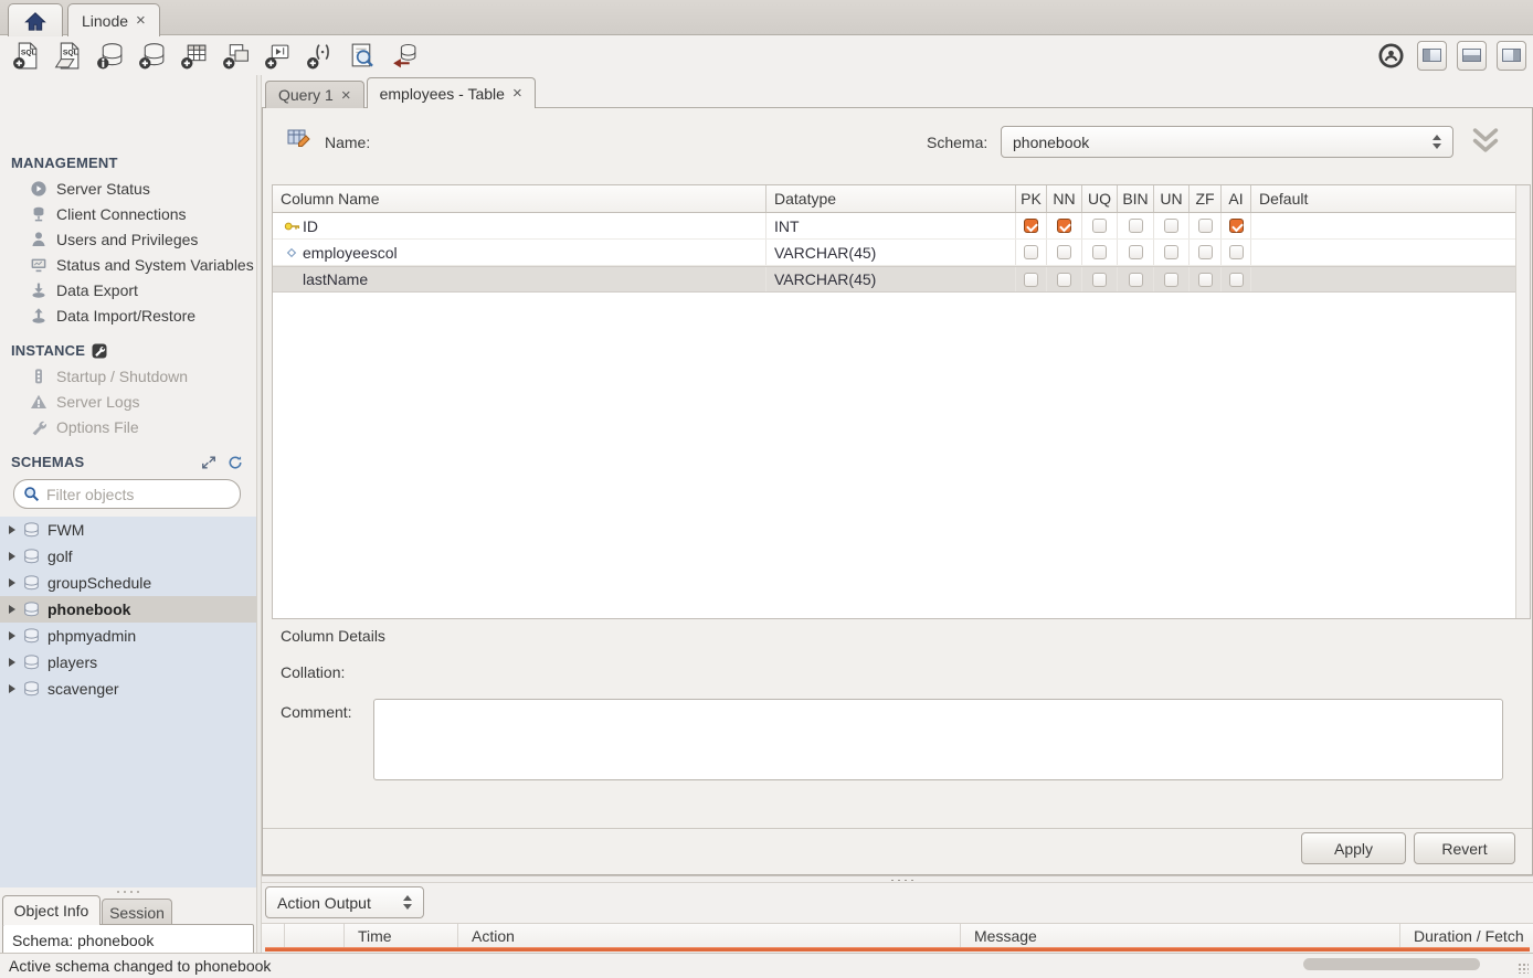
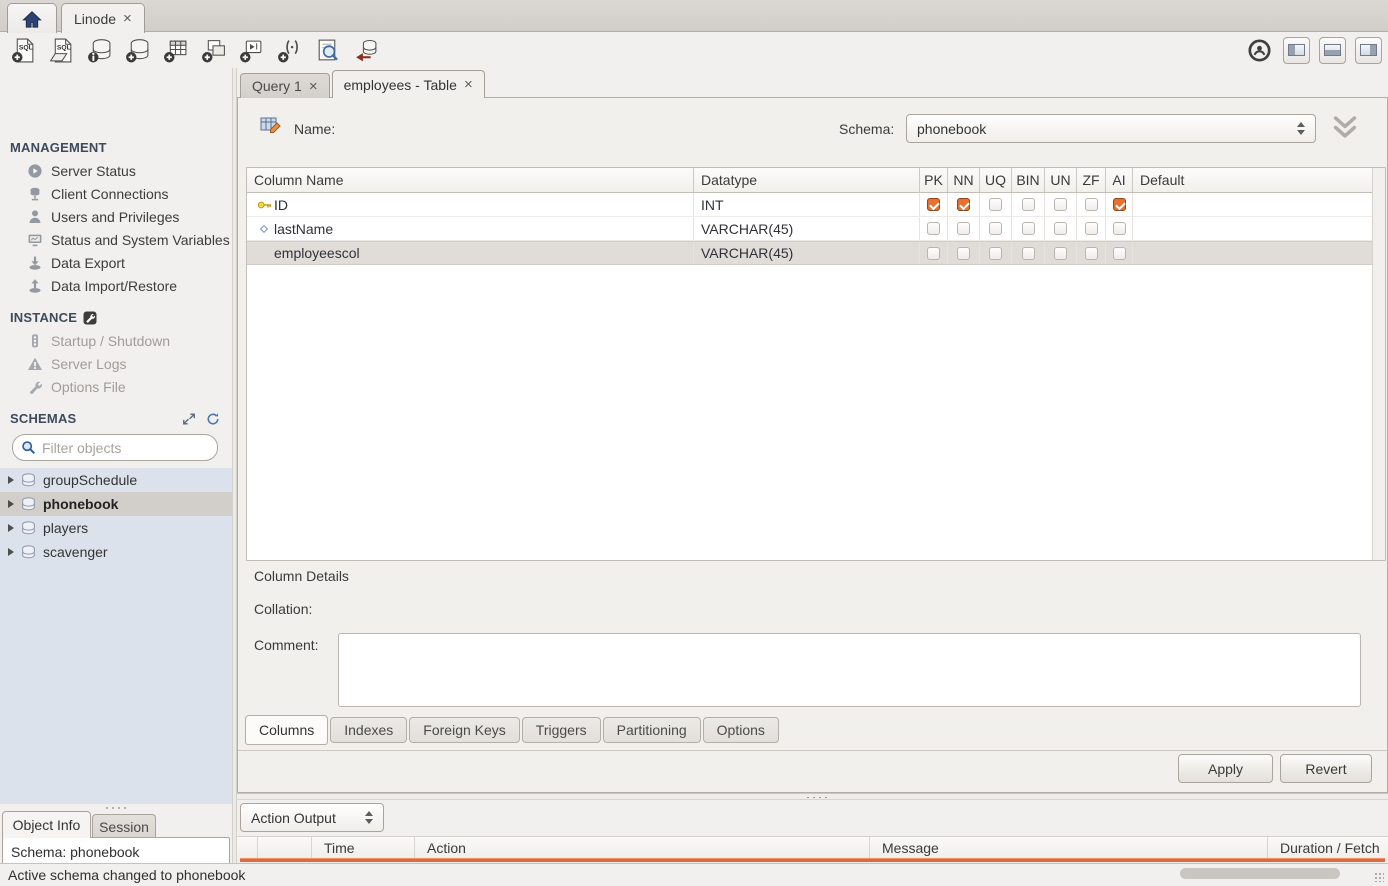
  Linode
  ×
  MANAGEMENT
  Server Status
  Client Connections
  Users and Privileges
  Status and System Variables
  Data Export
  Data Import/Restore
  INSTANCE
  Startup / Shutdown
  Server Logs
  Options File
  SCHEMAS
  Filter objects
- FWM
- golf
  groupSchedule
  phonebook
- phpmyadmin
  players
  scavenger
  Object Info
  Session
  Schema: phonebook
  Query 1
  ×
  employees - Table
  ×
  Name:
  Schema:
  phonebook
  Column Name
  Datatype
  PK
  NN
  UQ
  BIN
  UN
  ZF
  AI
  Default
  ID
  INT
- employeescol
+ lastName
  VARCHAR(45)
- lastName
+ employeescol
  VARCHAR(45)
  Column Details
  Collation:
  Comment:
+ Columns
+ Indexes
+ Foreign Keys
+ Triggers
+ Partitioning
+ Options
  Apply
  Revert
  Action Output
  Time
  Action
  Message
  Duration / Fetch
  Active schema changed to phonebook
